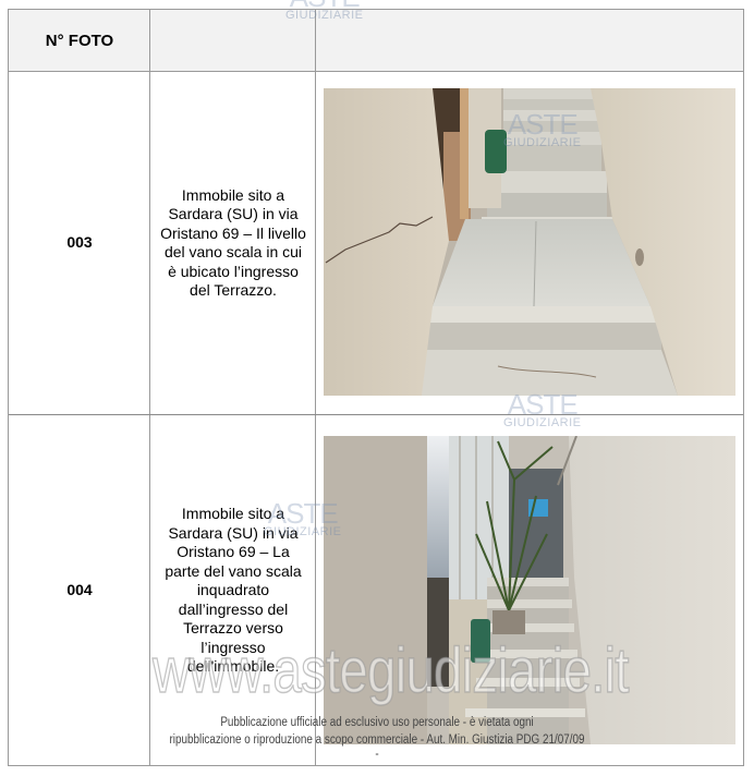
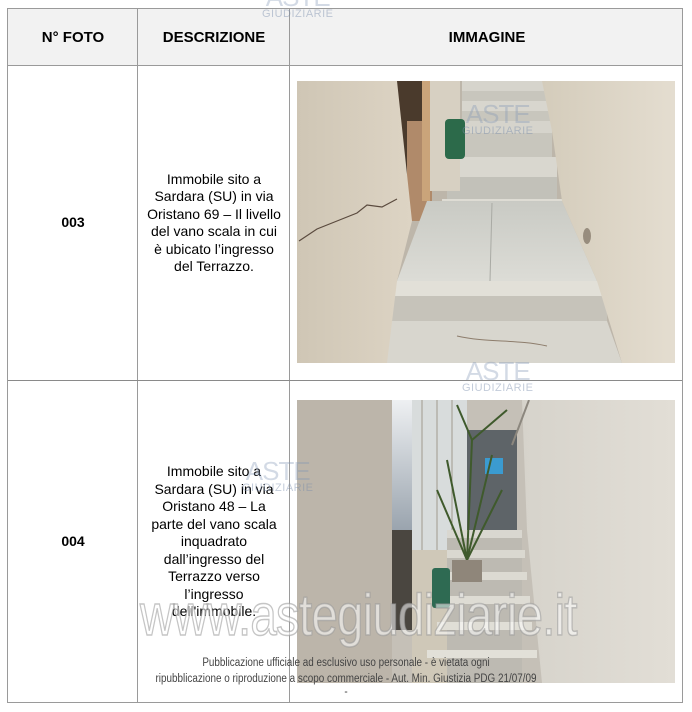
  N° FOTO
+ DESCRIZIONE
+ IMMAGINE
  003
  Immobile sito a Sardara (SU) in via Oristano 69 – Il livello del vano scala in cui è ubicato l’ingresso del Terrazzo.
  004
- Immobile sito a Sardara (SU) in via Oristano 69 – La parte del vano scala inquadrato dall’ingresso del Terrazzo verso l’ingresso dell'immobile.
+ Immobile sito a Sardara (SU) in via Oristano 48 – La parte del vano scala inquadrato dall’ingresso del Terrazzo verso l’ingresso dell'immobile.
  ASTE
  GIUDIZIARIE
  GIUDIZIARIE
  ASTE
  GIUDIZIARIE
  ASTE
  GIUDIZIARIE
  www.astegiudiziarie.it
  Pubblicazione ufficiale ad esclusivo uso personale - è vietata ogni
  ripubblicazione o riproduzione a scopo commerciale - Aut. Min. Giustizia PDG 21/07/09
  -
